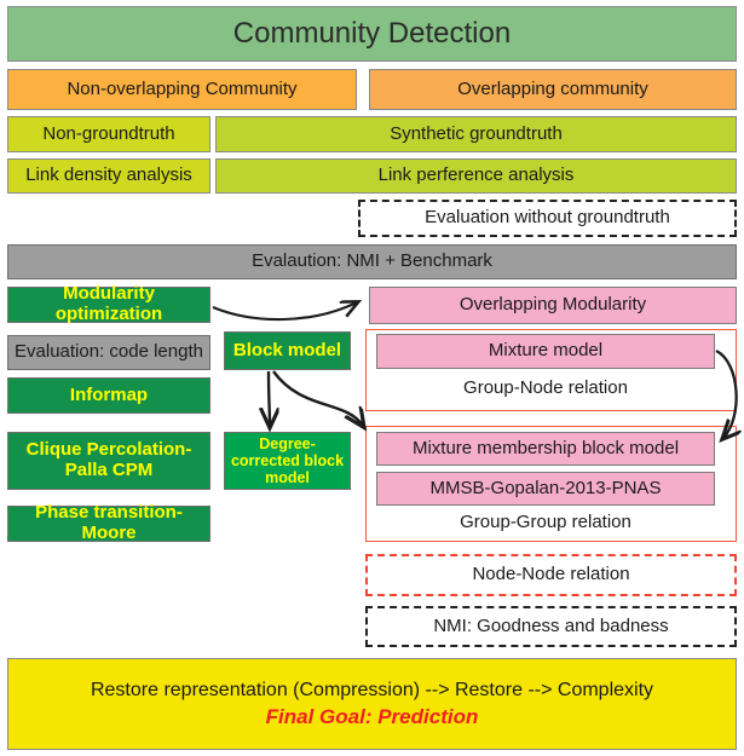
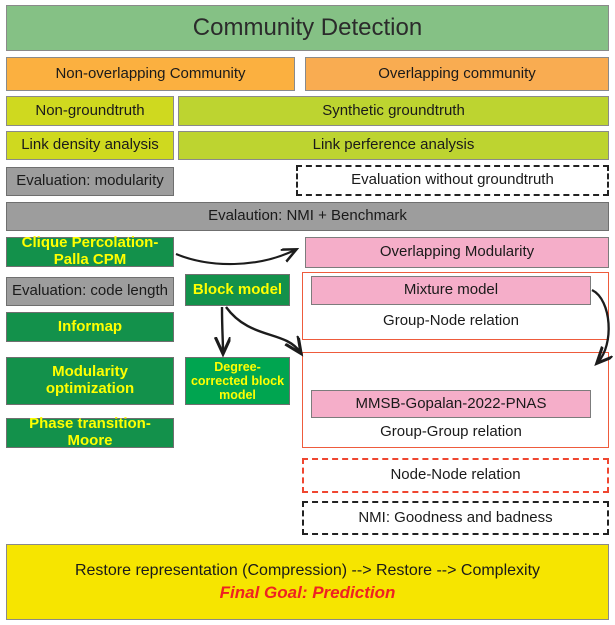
  Community Detection
  Non-overlapping Community
  Overlapping community
  Non-groundtruth
  Synthetic groundtruth
  Link density analysis
  Link perference analysis
+ Evaluation: modularity
  Evaluation without groundtruth
  Evalaution: NMI + Benchmark
- Modularity optimization
+ Clique Percolation-Palla CPM
  Evaluation: code length
  Informap
- Clique Percolation-Palla CPM
+ Modularity optimization
  Phase transition-Moore
  Block model
  Degree-corrected block model
  Overlapping Modularity
  Mixture model
  Group-Node relation
- Mixture membership block model
- MMSB-Gopalan-2013-PNAS
+ MMSB-Gopalan-2022-PNAS
  Group-Group relation
  Node-Node relation
  NMI: Goodness and badness
  Restore representation (Compression) --> Restore --> Complexity
  Final Goal: Prediction
